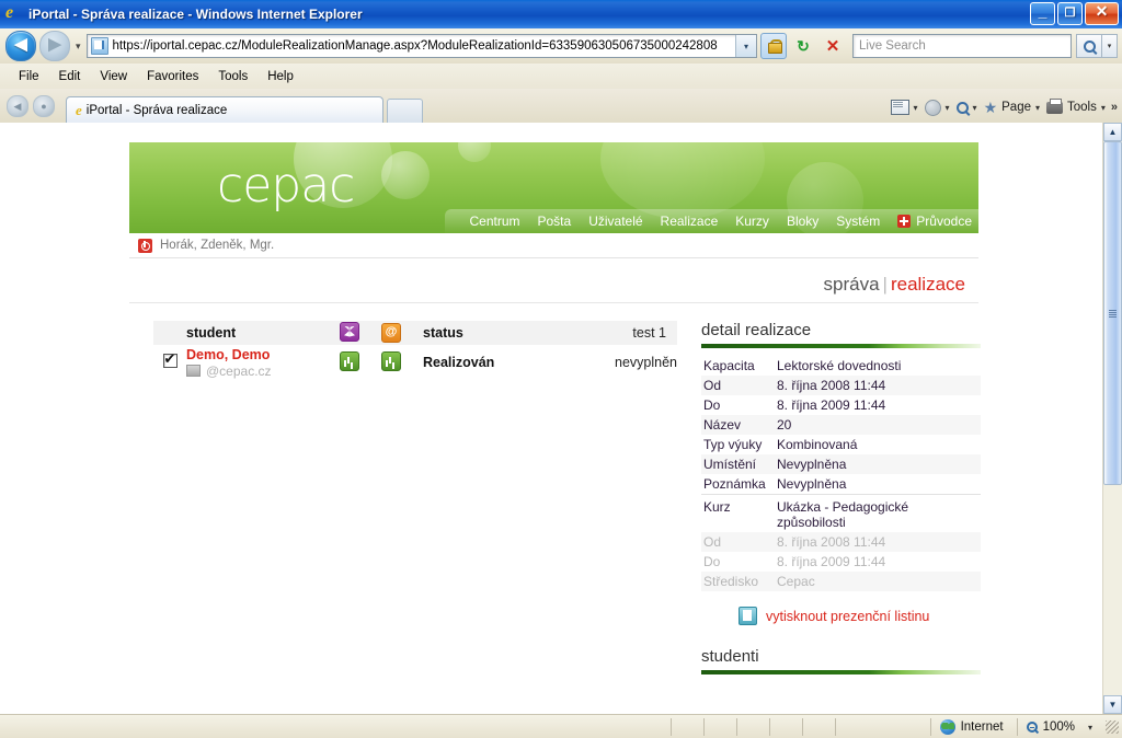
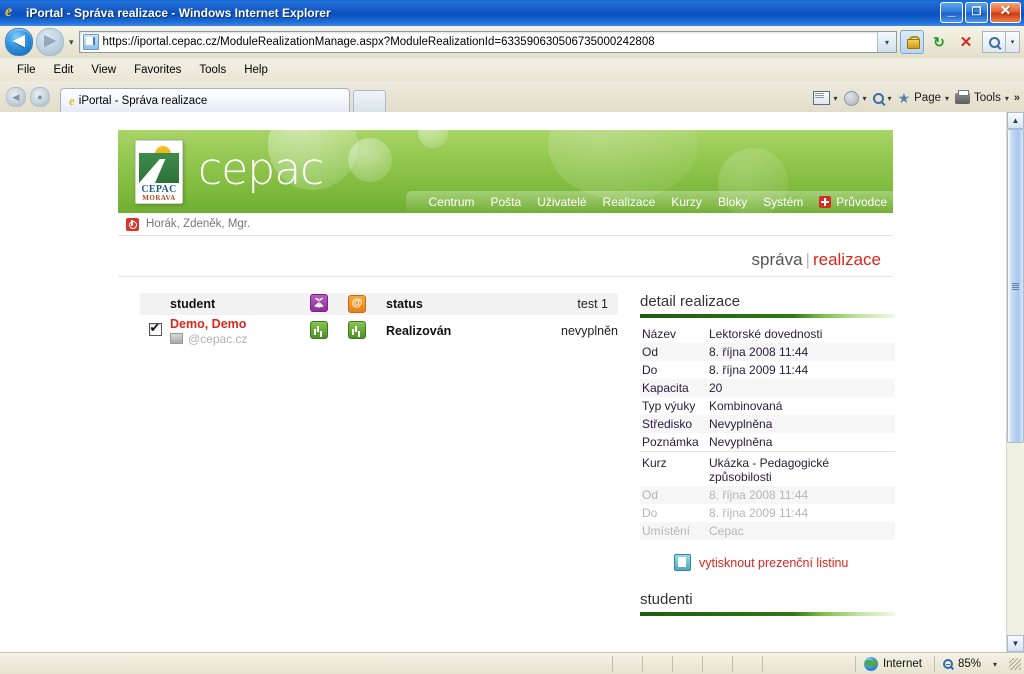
  e
  iPortal - Správa realizace - Windows Internet Explorer
  _
  ❐
  ✕
  ◀
  ▶
  ▾
  https://iportal.cepac.cz/ModuleRealizationManage.aspx?ModuleRealizationId=633590630506735000242808
  ▾
  ↻
  ✕
- Live Search
  File
  Edit
  View
  Favorites
  Tools
  Help
  ◀
  ●
  e
  iPortal - Správa realizace
  ▾
  ▾
  ▾
  ★
  Page
  ▾
  Tools
  ▾
  »
+ CEPAC
+ MORAVA
  cepac
  Centrum
  Pošta
  Uživatelé
  Realizace
  Kurzy
  Bloky
  Systém
  Průvodce
  Horák, Zdeněk, Mgr.
  správa | realizace
  	student		@	status	test 1
  	Demo, Demo @cepac.cz			Realizován	nevyplněn
  detail realizace
- Kapacita	Lektorské dovednosti
+ Název	Lektorské dovednosti
  Od	8. října 2008 11:44
  Do	8. října 2009 11:44
- Název	20
+ Kapacita	20
  Typ výuky	Kombinovaná
- Umístění	Nevyplněna
+ Středisko	Nevyplněna
  Poznámka	Nevyplněna
  Kurz	Ukázka - Pedagogické způsobilosti
  Od	8. října 2008 11:44
  Do	8. října 2009 11:44
- Středisko	Cepac
+ Umístění	Cepac
  vytisknout prezenční listinu
  studenti
  ▲
  ▼
  Internet
- 100%
+ 85%
  ▾
